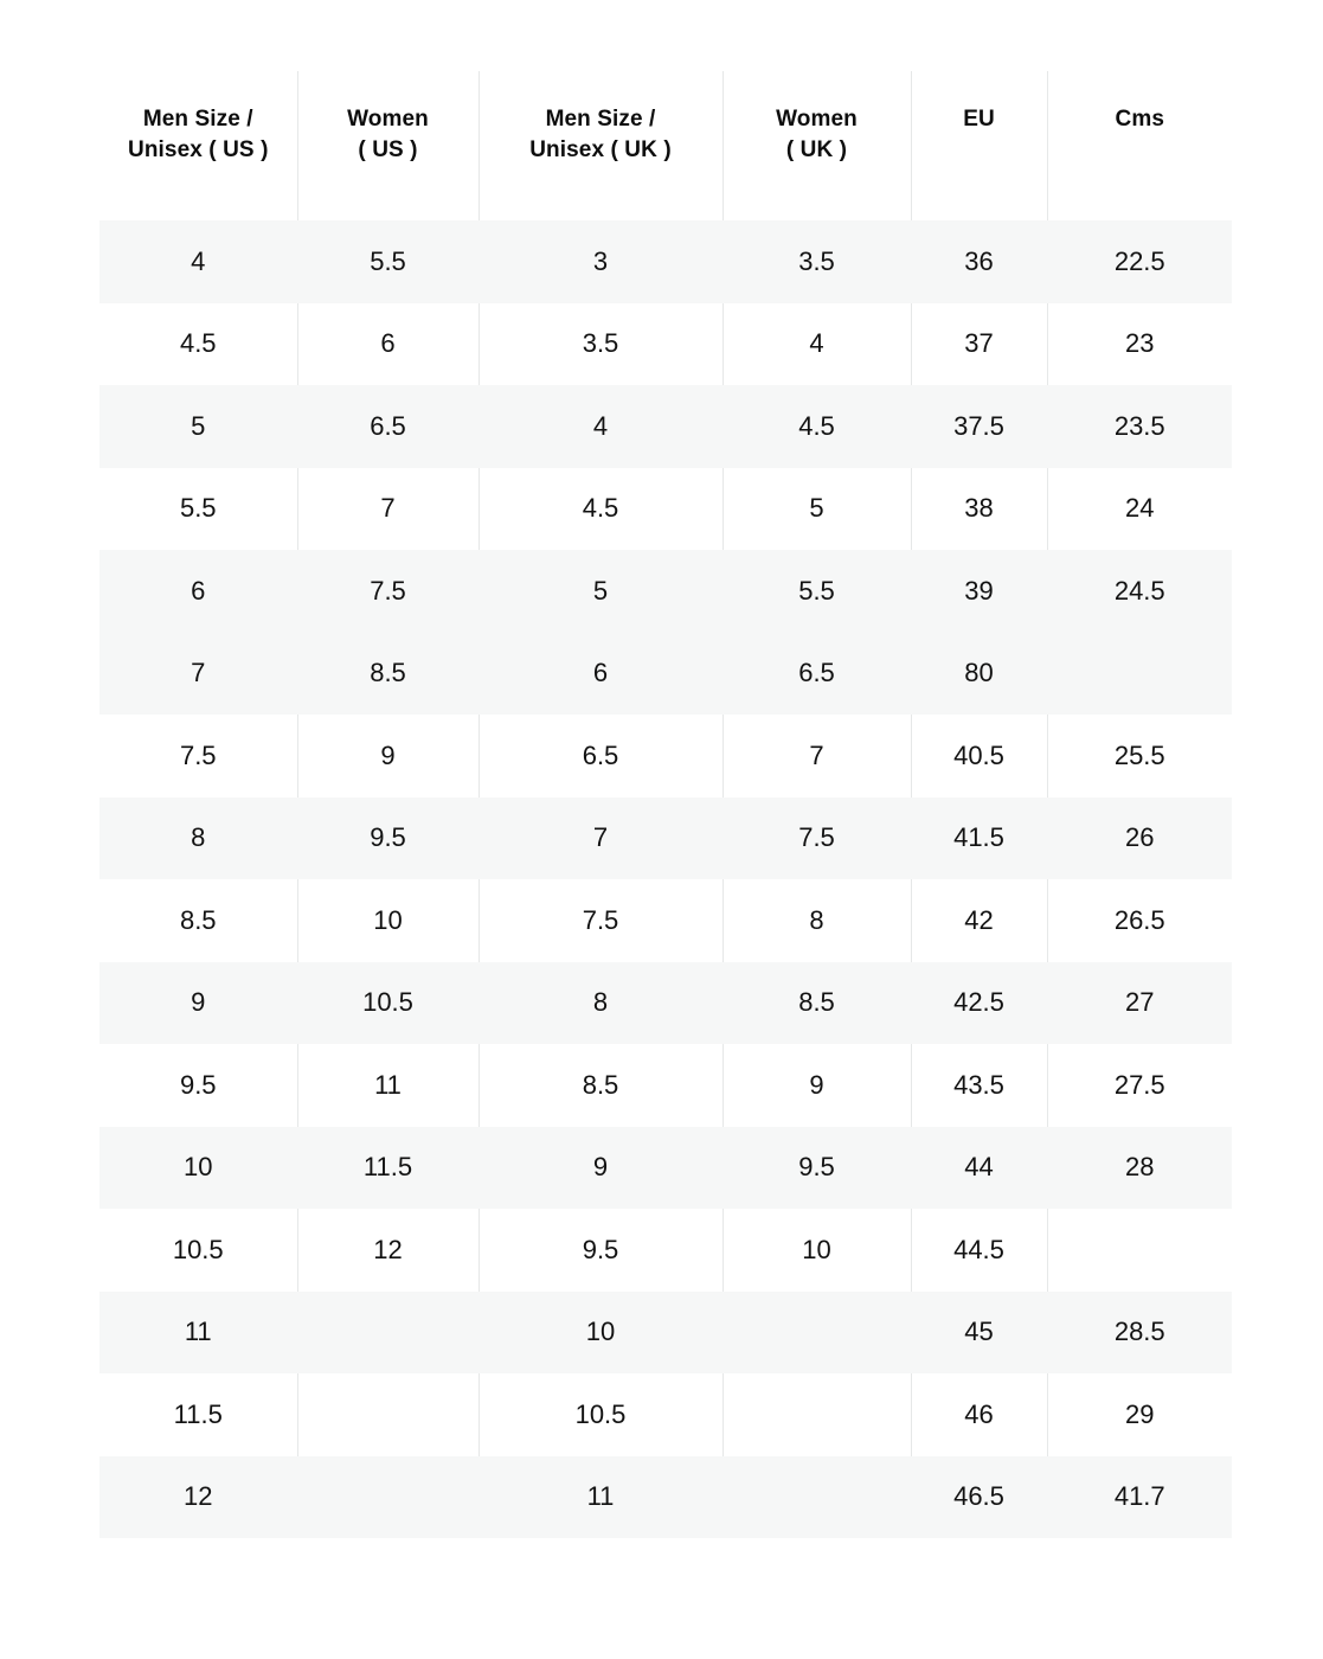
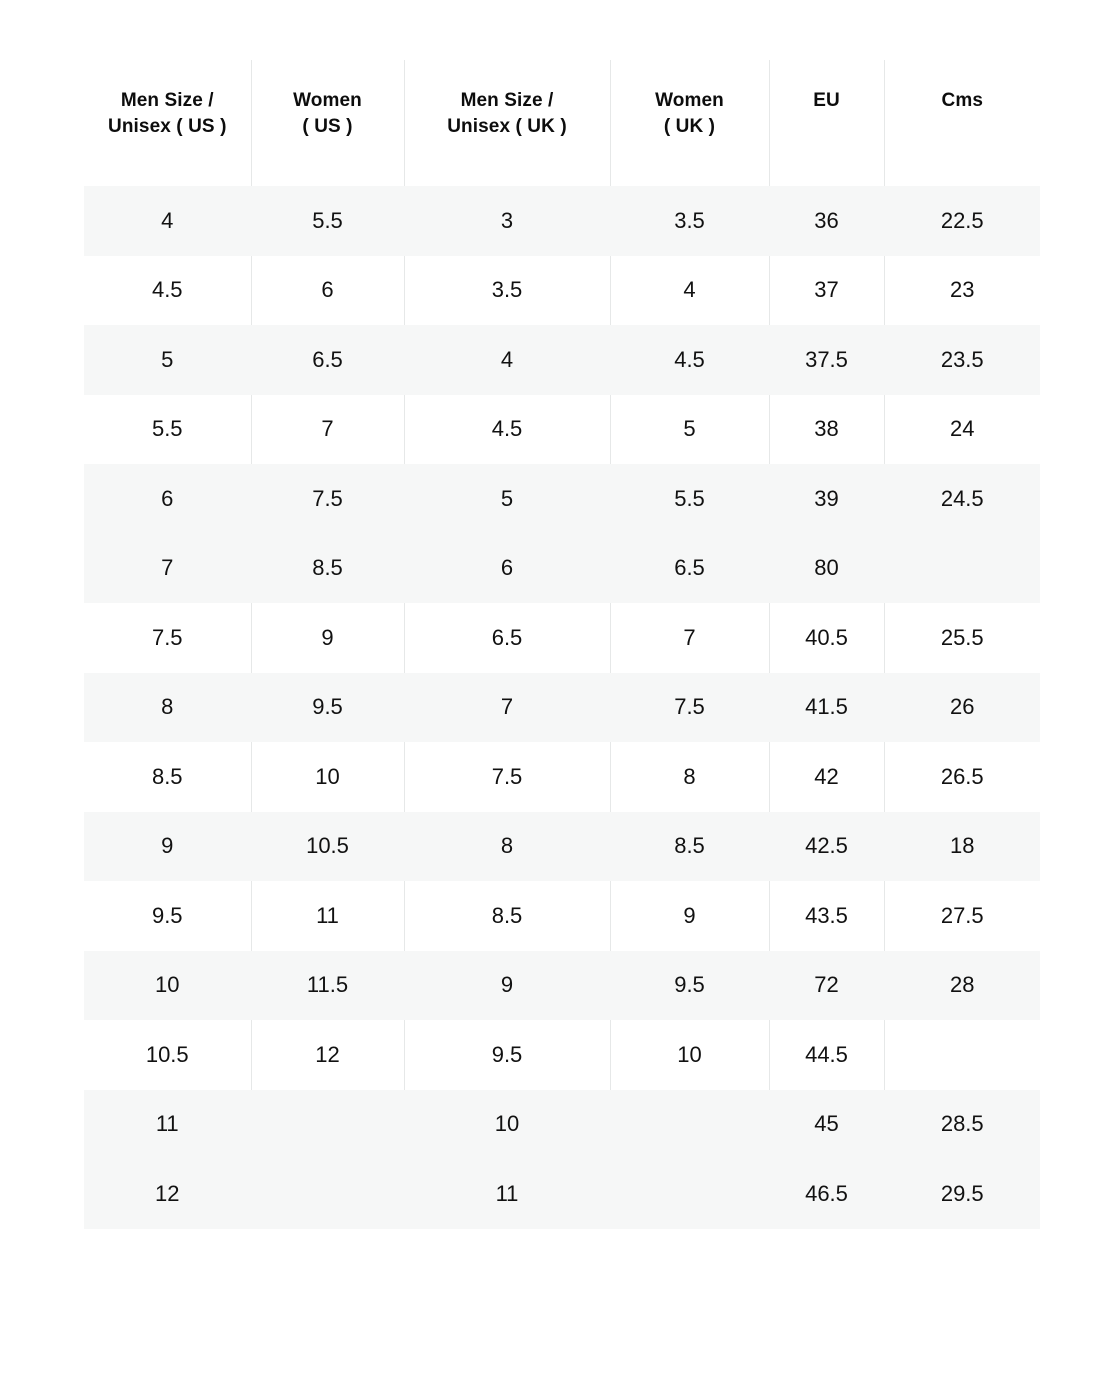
  Men Size /Unisex ( US )	Women( US )	Men Size /Unisex ( UK )	Women( UK )	EU	Cms
  4	5.5	3	3.5	36	22.5
  4.5	6	3.5	4	37	23
  5	6.5	4	4.5	37.5	23.5
  5.5	7	4.5	5	38	24
  6	7.5	5	5.5	39	24.5
  7	8.5	6	6.5	80
  7.5	9	6.5	7	40.5	25.5
  8	9.5	7	7.5	41.5	26
  8.5	10	7.5	8	42	26.5
- 9	10.5	8	8.5	42.5	27
+ 9	10.5	8	8.5	42.5	18
  9.5	11	8.5	9	43.5	27.5
- 10	11.5	9	9.5	44	28
+ 10	11.5	9	9.5	72	28
  10.5	12	9.5	10	44.5
  11		10		45	28.5
- 11.5		10.5		46	29
- 12		11		46.5	41.7
+ 12		11		46.5	29.5
